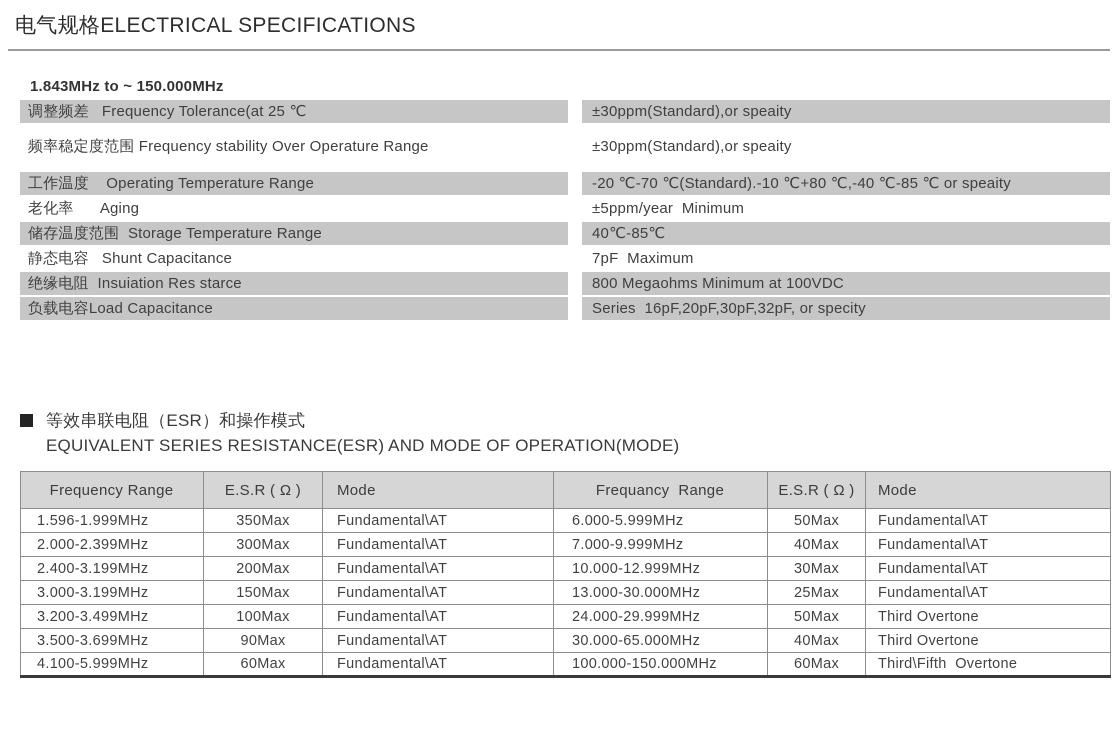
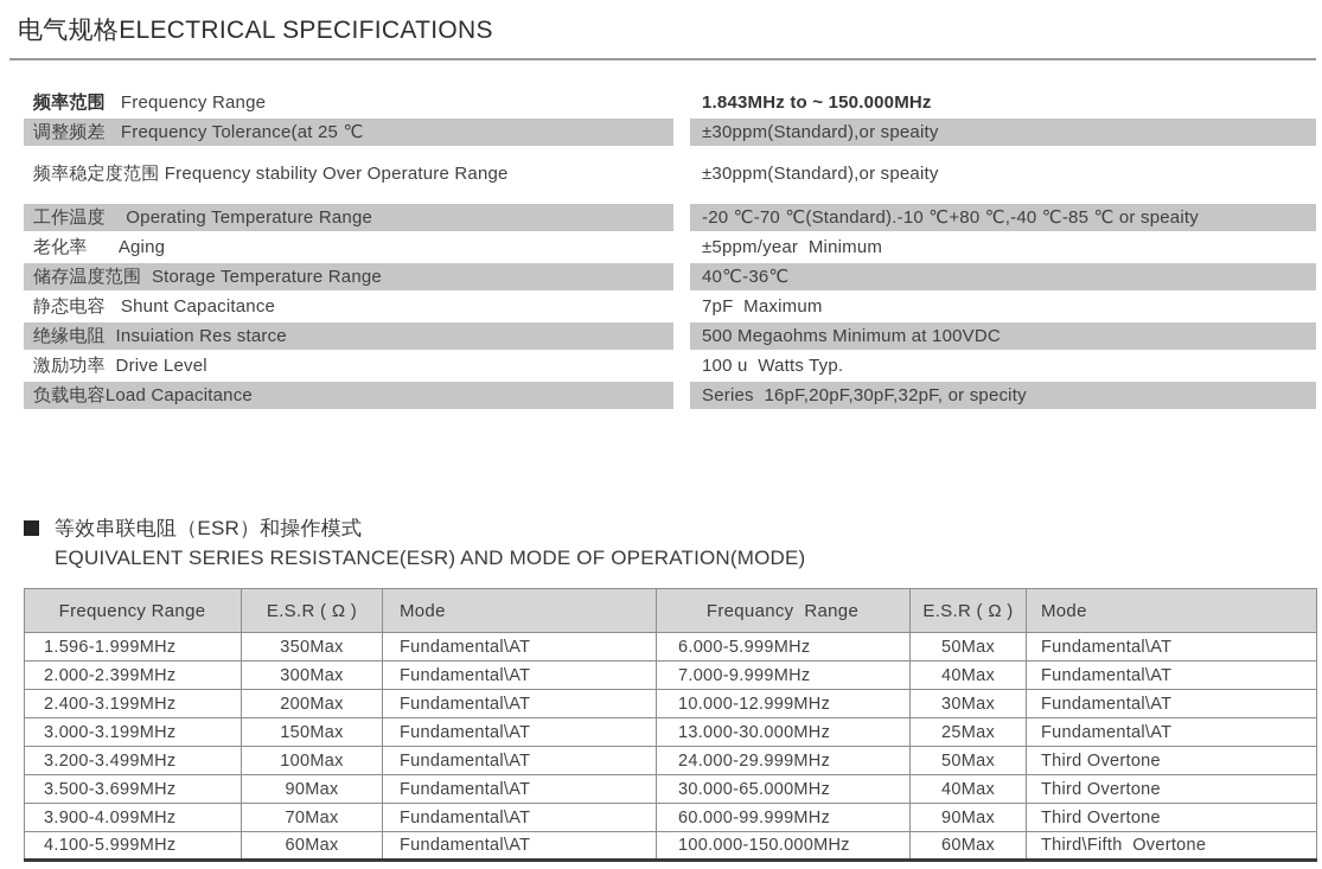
  电气规格ELECTRICAL SPECIFICATIONS
+ 频率范围 Frequency Range
  1.843MHz to ~ 150.000MHz
  调整频差 Frequency Tolerance(at 25 ℃
  ±30ppm(Standard),or speaity
  频率稳定度范围 Frequency stability Over Operature Range
  ±30ppm(Standard),or speaity
  工作温度 Operating Temperature Range
  -20 ℃-70 ℃(Standard).-10 ℃+80 ℃,-40 ℃-85 ℃ or speaity
  老化率 Aging
  ±5ppm/year Minimum
  储存温度范围 Storage Temperature Range
- 40℃-85℃
+ 40℃-36℃
  静态电容 Shunt Capacitance
  7pF Maximum
  绝缘电阻 Insuiation Res starce
- 800 Megaohms Minimum at 100VDC
+ 500 Megaohms Minimum at 100VDC
+ 激励功率 Drive Level
+ 100 u Watts Typ.
  负载电容Load Capacitance
  Series 16pF,20pF,30pF,32pF, or specity
  等效串联电阻（ESR）和操作模式
  EQUIVALENT SERIES RESISTANCE(ESR) AND MODE OF OPERATION(MODE)
  Frequency Range	E.S.R ( Ω )	Mode	Frequancy Range	E.S.R ( Ω )	Mode
  1.596-1.999MHz	350Max	Fundamental\AT	6.000-5.999MHz	50Max	Fundamental\AT
  2.000-2.399MHz	300Max	Fundamental\AT	7.000-9.999MHz	40Max	Fundamental\AT
  2.400-3.199MHz	200Max	Fundamental\AT	10.000-12.999MHz	30Max	Fundamental\AT
  3.000-3.199MHz	150Max	Fundamental\AT	13.000-30.000MHz	25Max	Fundamental\AT
  3.200-3.499MHz	100Max	Fundamental\AT	24.000-29.999MHz	50Max	Third Overtone
  3.500-3.699MHz	90Max	Fundamental\AT	30.000-65.000MHz	40Max	Third Overtone
+ 3.900-4.099MHz	70Max	Fundamental\AT	60.000-99.999MHz	90Max	Third Overtone
  4.100-5.999MHz	60Max	Fundamental\AT	100.000-150.000MHz	60Max	Third\Fifth Overtone
